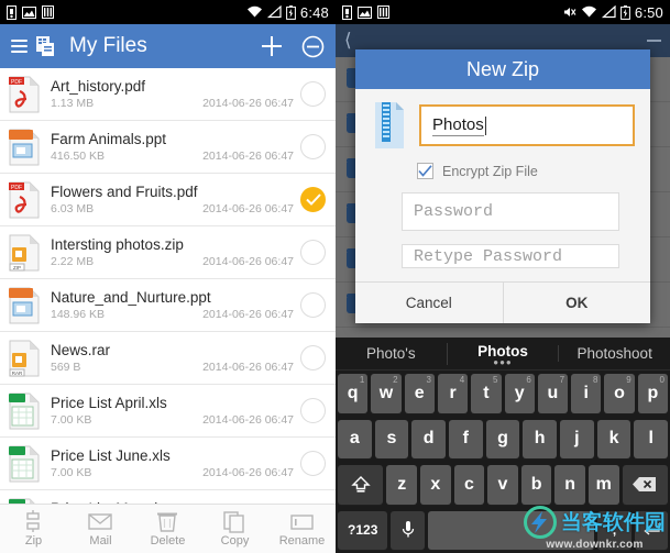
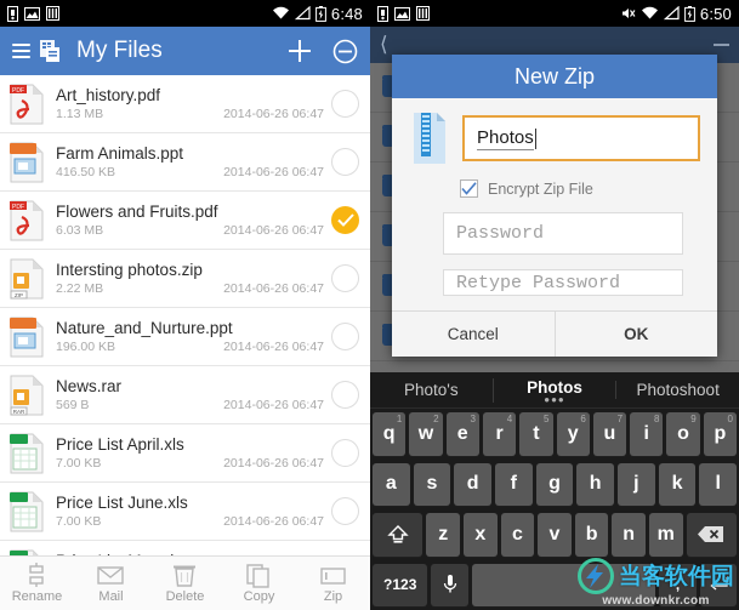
  6:48
  My Files
  Art_history.pdf
  1.13 MB
  2014-06-26 06:47
  Farm Animals.ppt
  416.50 KB
  2014-06-26 06:47
  Flowers and Fruits.pdf
  6.03 MB
  2014-06-26 06:47
  Intersting photos.zip
  2.22 MB
  2014-06-26 06:47
  Nature_and_Nurture.ppt
- 148.96 KB
+ 196.00 KB
  2014-06-26 06:47
  News.rar
  569 B
  2014-06-26 06:47
  Price List April.xls
  7.00 KB
  2014-06-26 06:47
  Price List June.xls
  7.00 KB
  2014-06-26 06:47
- Zip
+ Rename
  Mail
  Delete
  Copy
- Rename
+ Zip
  6:50
  ⟨
  New Zip
  Photos
  Encrypt Zip File
  Password
  Retype Password
  Cancel
  OK
  Photo's
  Photos
  ●●●
  Photoshoot
  1
  q
  2
  w
  3
  e
  4
  r
  5
  t
  6
  y
  7
  u
  8
  i
  9
  o
  0
  p
  a
  s
  d
  f
  g
  h
  j
  k
  l
  z
  x
  c
  v
  b
  n
  m
  ?123
  ,
  当客软件园
  www.downkr.com
